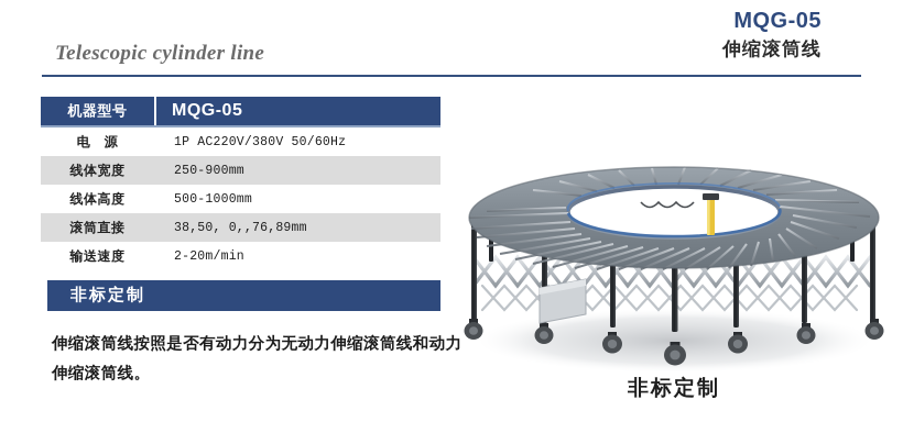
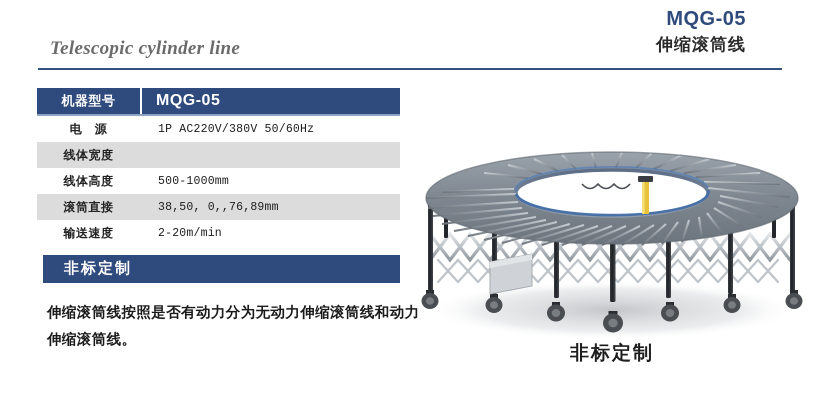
  Telescopic cylinder line
  MQG-05
  伸缩滚筒线
  机器型号
  MQG-05
  电 源
  1P AC220V/380V 50/60Hz
  线体宽度
- 250-900mm
  线体高度
  500-1000mm
  滚筒直接
  38,50, 0,,76,89mm
  输送速度
  2-20m/min
  非标定制
  伸缩滚筒线按照是否有动力分为无动力伸缩滚筒线和动力伸缩滚筒线。
  非标定制
